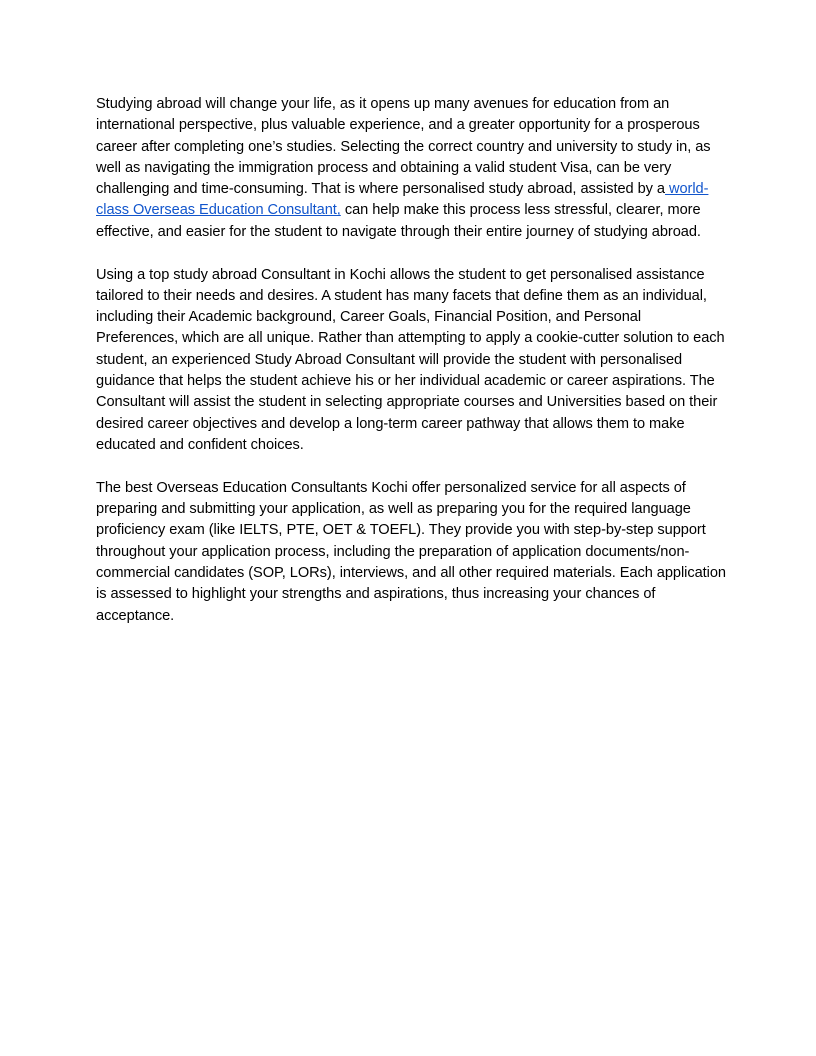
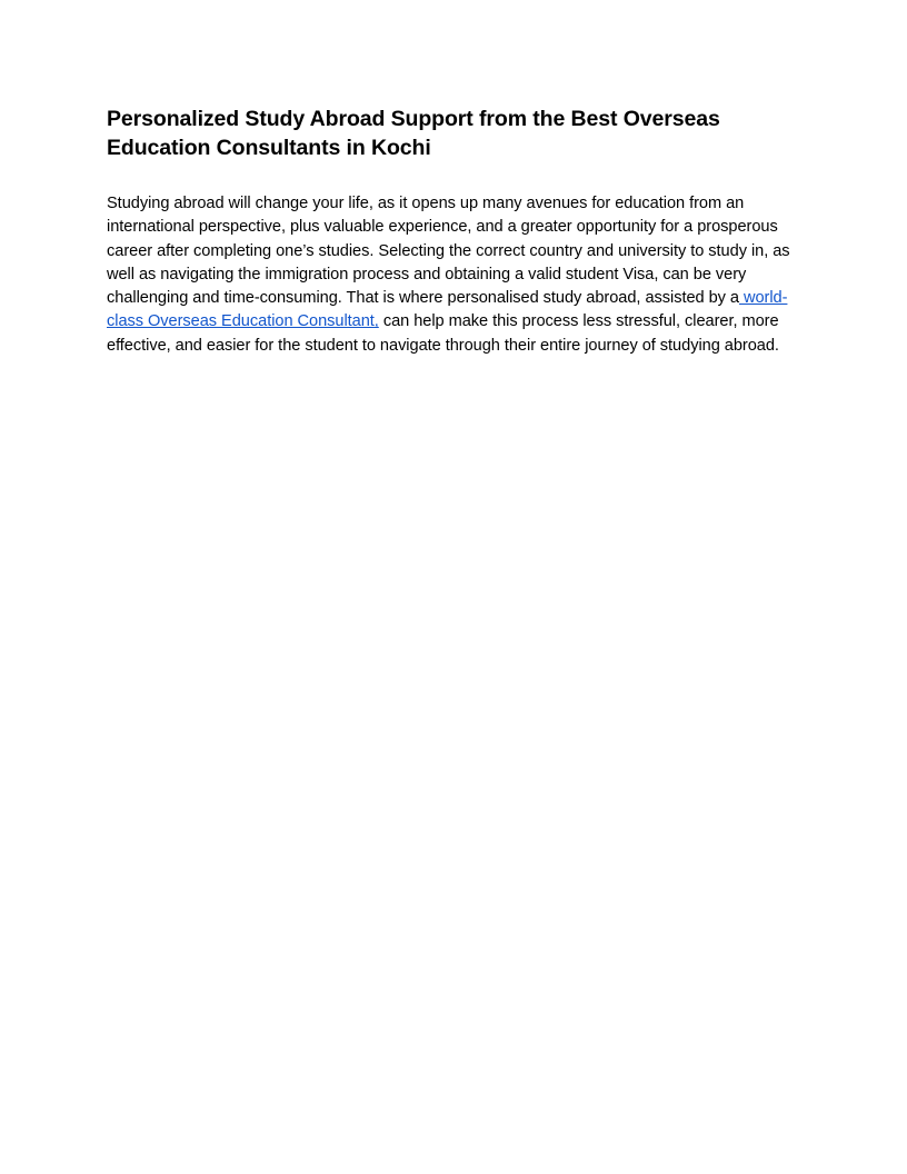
+ Personalized Study Abroad Support from the Best Overseas Education Consultants in Kochi
  Studying abroad will change your life, as it opens up many avenues for education from an international perspective, plus valuable experience, and a greater opportunity for a prosperous career after completing one’s studies. Selecting the correct country and university to study in, as well as navigating the immigration process and obtaining a valid student Visa, can be very challenging and time-consuming. That is where personalised study abroad, assisted by a world-class Overseas Education Consultant, can help make this process less stressful, clearer, more effective, and easier for the student to navigate through their entire journey of studying abroad.
- Using a top study abroad Consultant in Kochi allows the student to get personalised assistance tailored to their needs and desires. A student has many facets that define them as an individual, including their Academic background, Career Goals, Financial Position, and Personal Preferences, which are all unique. Rather than attempting to apply a cookie-cutter solution to each student, an experienced Study Abroad Consultant will provide the student with personalised guidance that helps the student achieve his or her individual academic or career aspirations. The Consultant will assist the student in selecting appropriate courses and Universities based on their desired career objectives and develop a long-term career pathway that allows them to make educated and confident choices.
- The best Overseas Education Consultants Kochi offer personalized service for all aspects of preparing and submitting your application, as well as preparing you for the required language proficiency exam (like IELTS, PTE, OET & TOEFL). They provide you with step-by-step support throughout your application process, including the preparation of application documents/non-commercial candidates (SOP, LORs), interviews, and all other required materials. Each application is assessed to highlight your strengths and aspirations, thus increasing your chances of acceptance.
